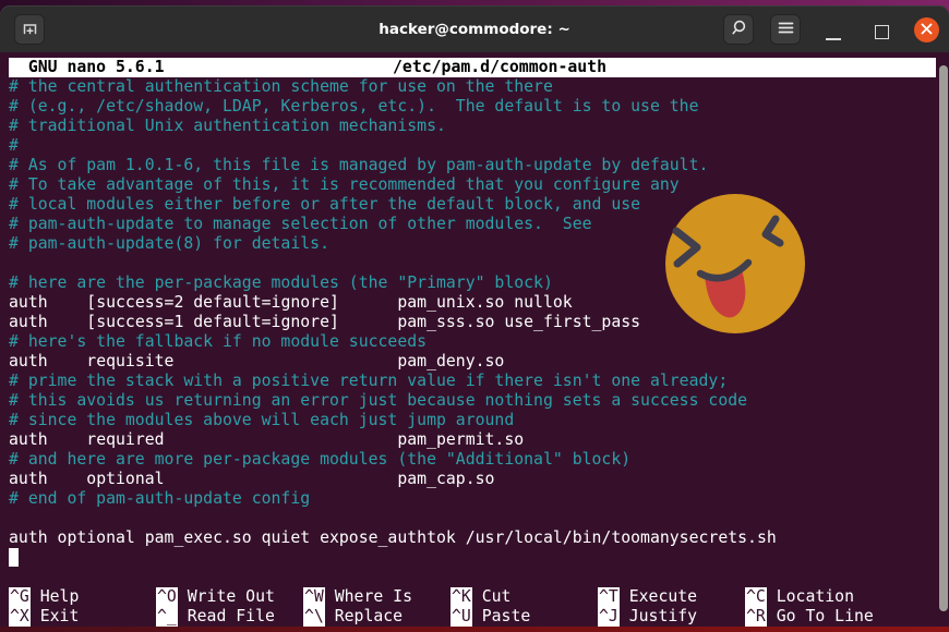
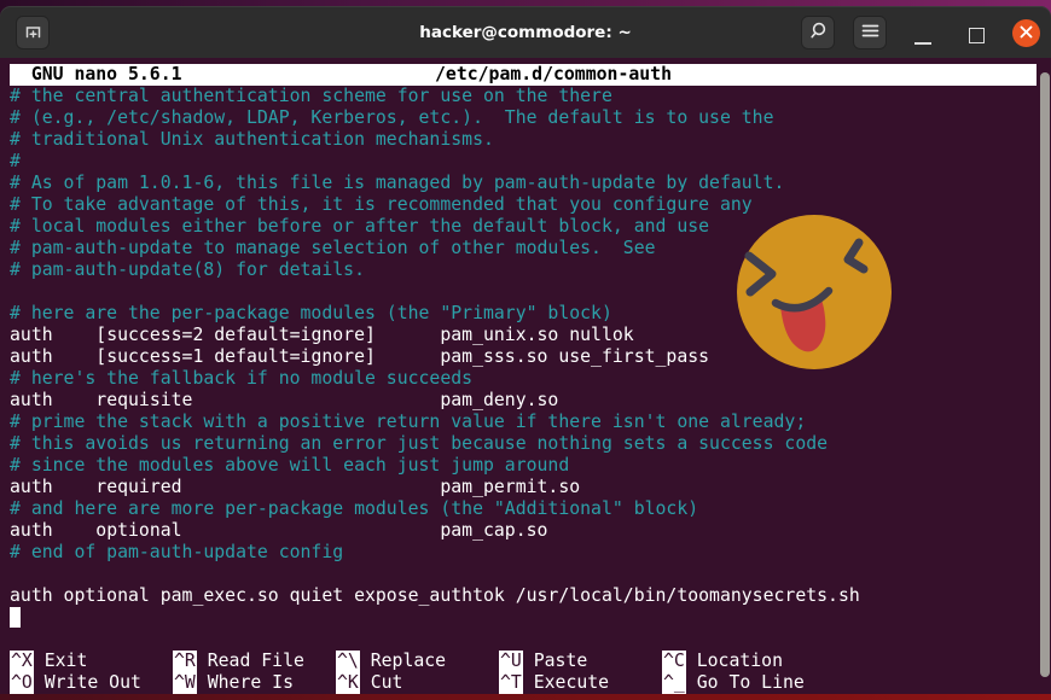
  hacker@commodore: ~
  GNU nano 5.6.1
  /etc/pam.d/common-auth
  # the central authentication scheme for use on the there
  # (e.g., /etc/shadow, LDAP, Kerberos, etc.). The default is to use the
  # traditional Unix authentication mechanisms.
  #
  # As of pam 1.0.1-6, this file is managed by pam-auth-update by default.
  # To take advantage of this, it is recommended that you configure any
  # local modules either before or after the default block, and use
  # pam-auth-update to manage selection of other modules. See
  # pam-auth-update(8) for details.
  # here are the per-package modules (the "Primary" block)
  auth [success=2 default=ignore] pam_unix.so nullok
  auth [success=1 default=ignore] pam_sss.so use_first_pass
  # here's the fallback if no module succeeds
  auth requisite pam_deny.so
  # prime the stack with a positive return value if there isn't one already;
  # this avoids us returning an error just because nothing sets a success code
  # since the modules above will each just jump around
  auth required pam_permit.so
  # and here are more per-package modules (the "Additional" block)
  auth optional pam_cap.so
  # end of pam-auth-update config
  auth optional pam_exec.so quiet expose_authtok /usr/local/bin/toomanysecrets.sh
- ^G Help
  ^X Exit
  ^O Write Out
- ^_ Read File
+ ^R Read File
  ^W Where Is
  ^\ Replace
  ^K Cut
  ^U Paste
  ^T Execute
- ^J Justify
  ^C Location
- ^R Go To Line
+ ^_ Go To Line
